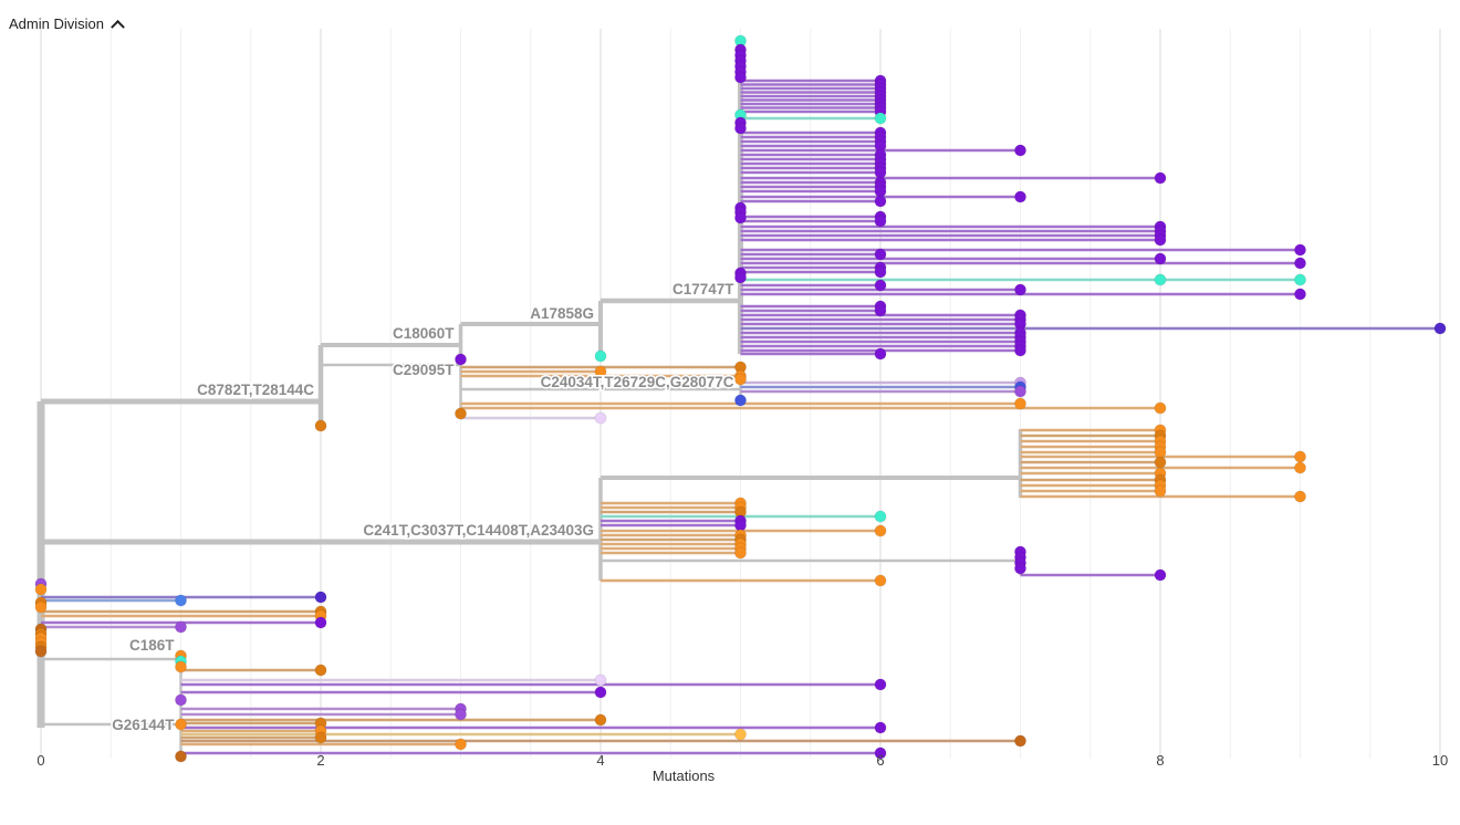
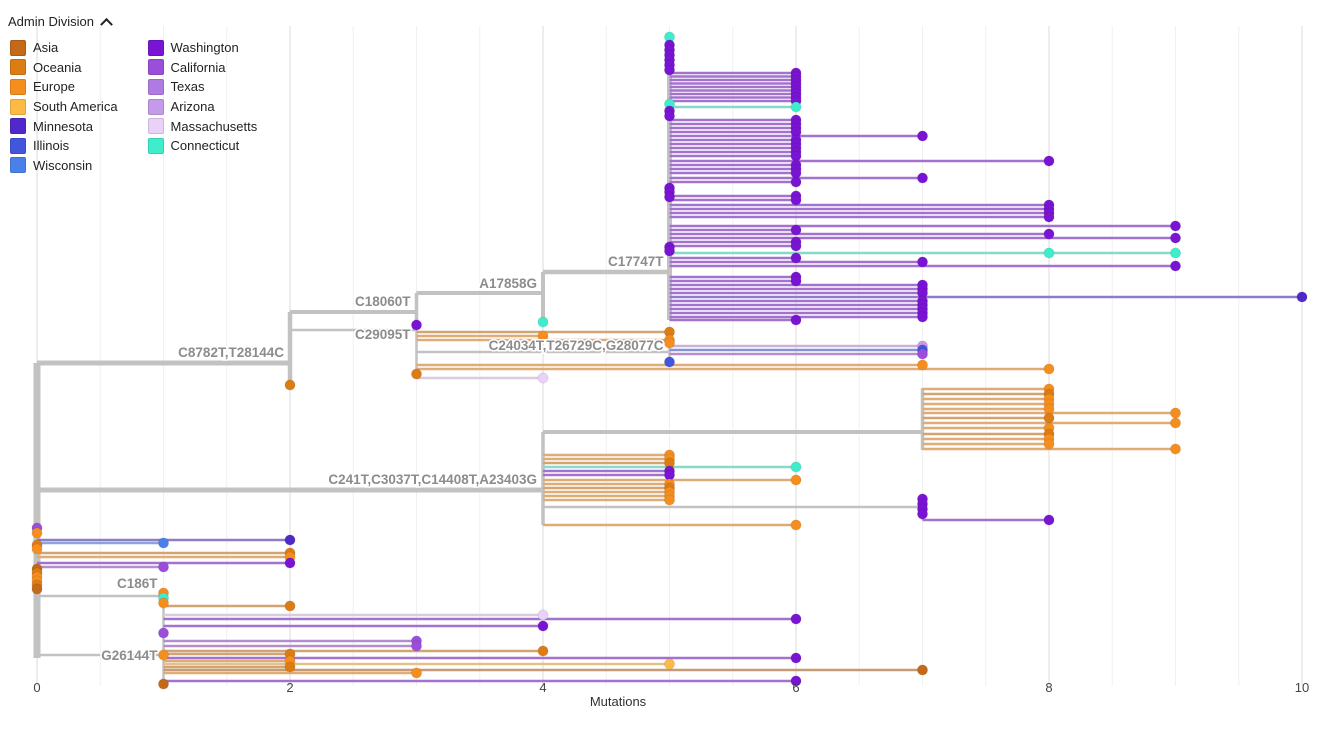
  C8782T,T28144C
  C18060T
  A17858G
  C17747T
  C29095T
  C24034T,T26729C,G28077C
  C241T,C3037T,C14408T,A23403G
  C186T
  G26144T
  0
  2
  4
  6
  8
  10
  Mutations
  Admin Division
+ Asia
+ Oceania
+ Europe
+ South America
+ Minnesota
+ Illinois
+ Wisconsin
+ Washington
+ California
+ Texas
+ Arizona
+ Massachusetts
+ Connecticut
